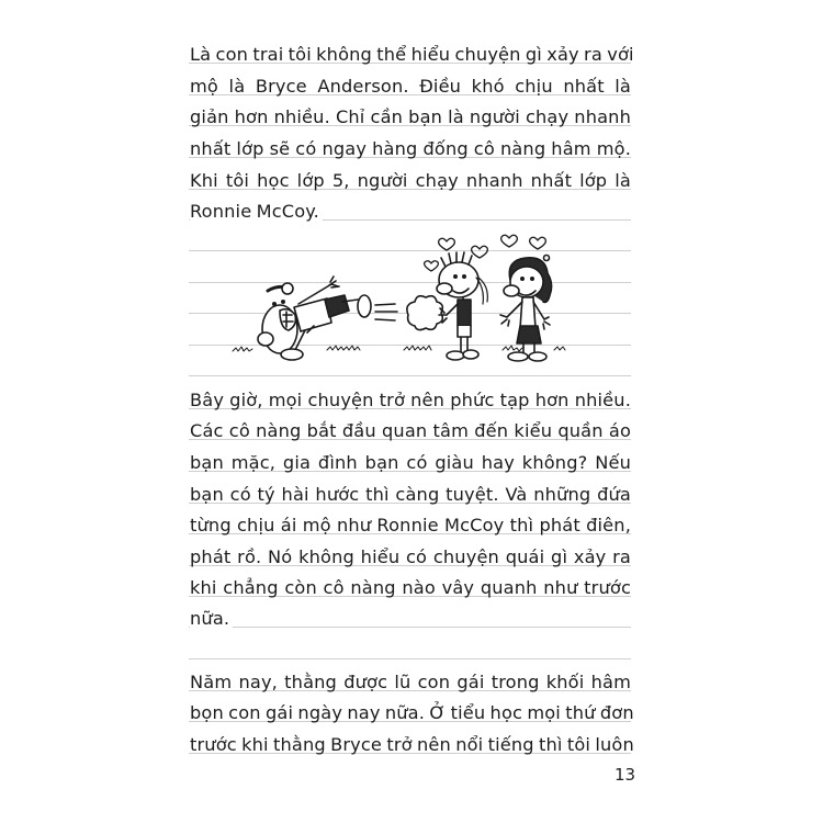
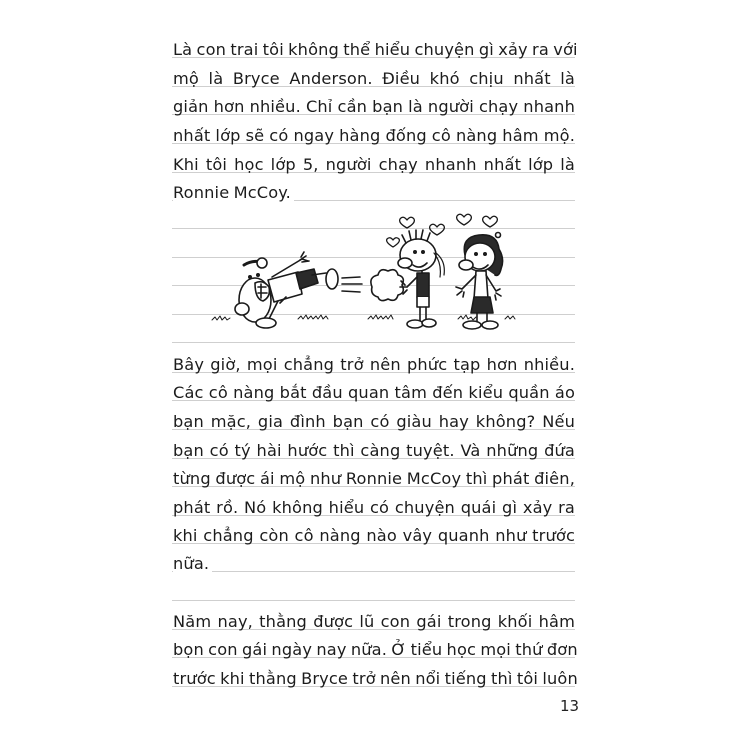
  Là con trai tôi không thể hiểu chuyện gì xảy ra với
  mộ là Bryce Anderson. Điều khó chịu nhất là
  giản hơn nhiều. Chỉ cần bạn là người chạy nhanh
  nhất lớp sẽ có ngay hàng đống cô nàng hâm mộ.
  Khi tôi học lớp 5, người chạy nhanh nhất lớp là
  Ronnie McCoy.
- Bây giờ, mọi chuyện trở nên phức tạp hơn nhiều.
+ Bây giờ, mọi chẳng trở nên phức tạp hơn nhiều.
  Các cô nàng bắt đầu quan tâm đến kiểu quần áo
  bạn mặc, gia đình bạn có giàu hay không? Nếu
  bạn có tý hài hước thì càng tuyệt. Và những đứa
- từng chịu ái mộ như Ronnie McCoy thì phát điên,
+ từng được ái mộ như Ronnie McCoy thì phát điên,
  phát rồ. Nó không hiểu có chuyện quái gì xảy ra
  khi chẳng còn cô nàng nào vây quanh như trước
  nữa.
  Năm nay, thằng được lũ con gái trong khối hâm
  bọn con gái ngày nay nữa. Ở tiểu học mọi thứ đơn
  trước khi thằng Bryce trở nên nổi tiếng thì tôi luôn
  13
